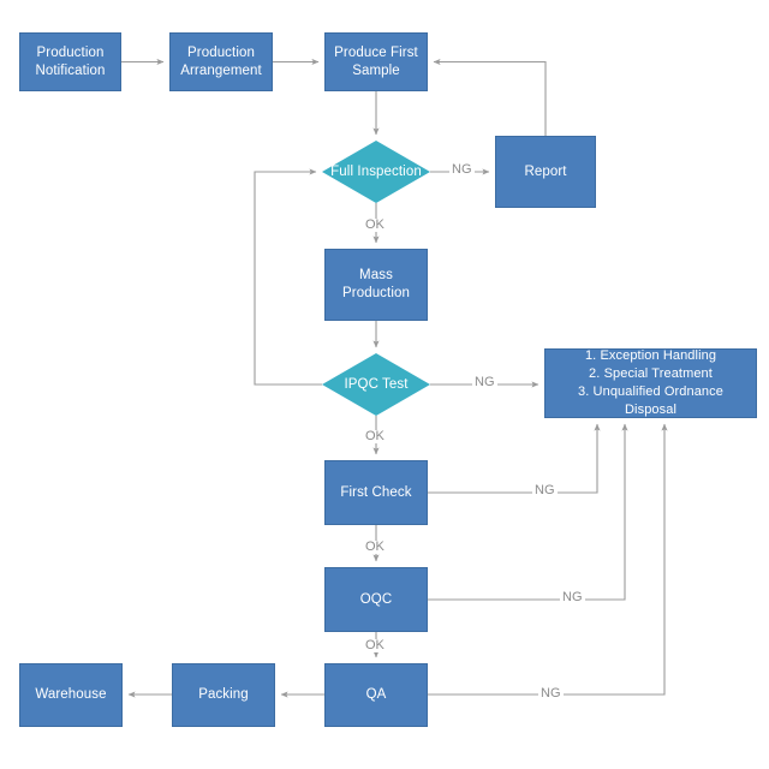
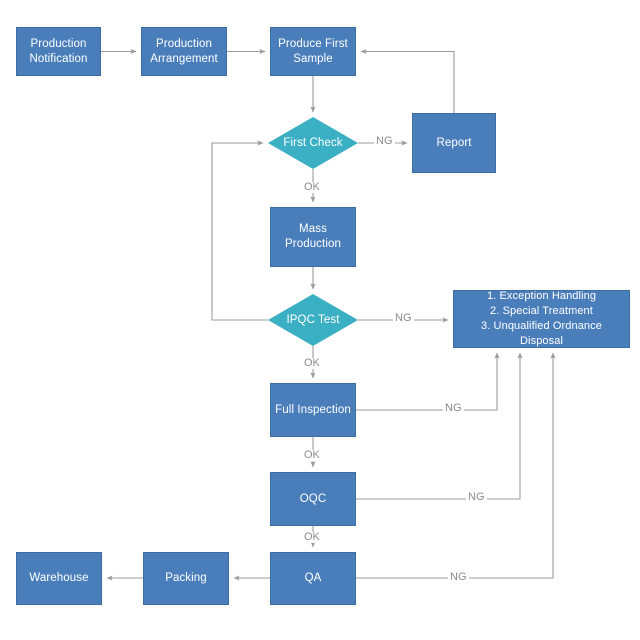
  Production
  Notification
  Production
  Arrangement
  Produce First
  Sample
- Full Inspection
+ First Check
  Report
  Mass
  Production
  IPQC Test
  1. Exception Handling
  2. Special Treatment
  3. Unqualified Ordnance Disposal
- First Check
+ Full Inspection
  OQC
  QA
  Packing
  Warehouse
  NG
  OK
  NG
  OK
  NG
  OK
  NG
  OK
  NG
